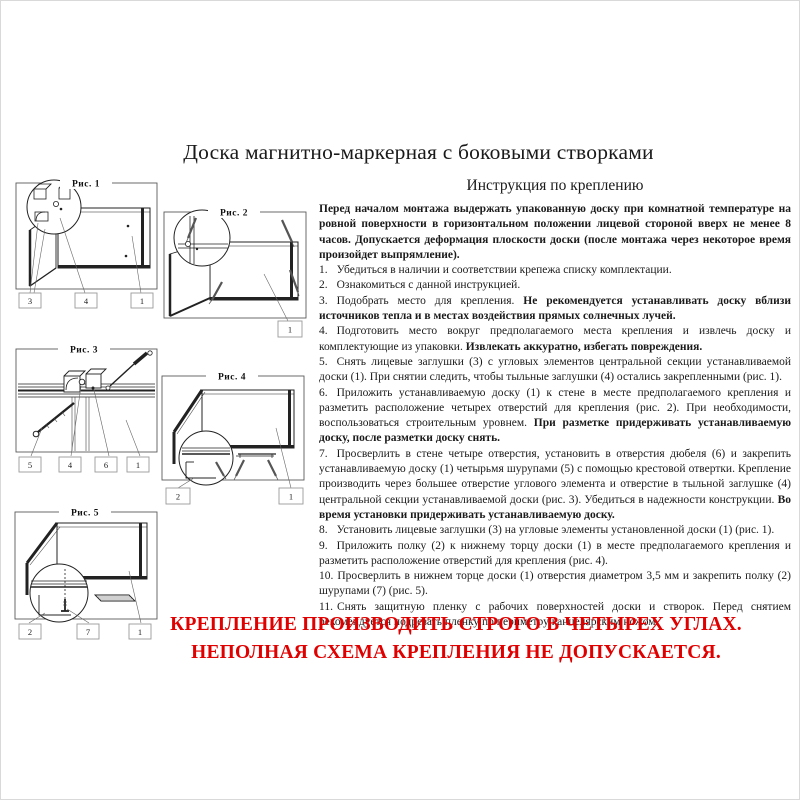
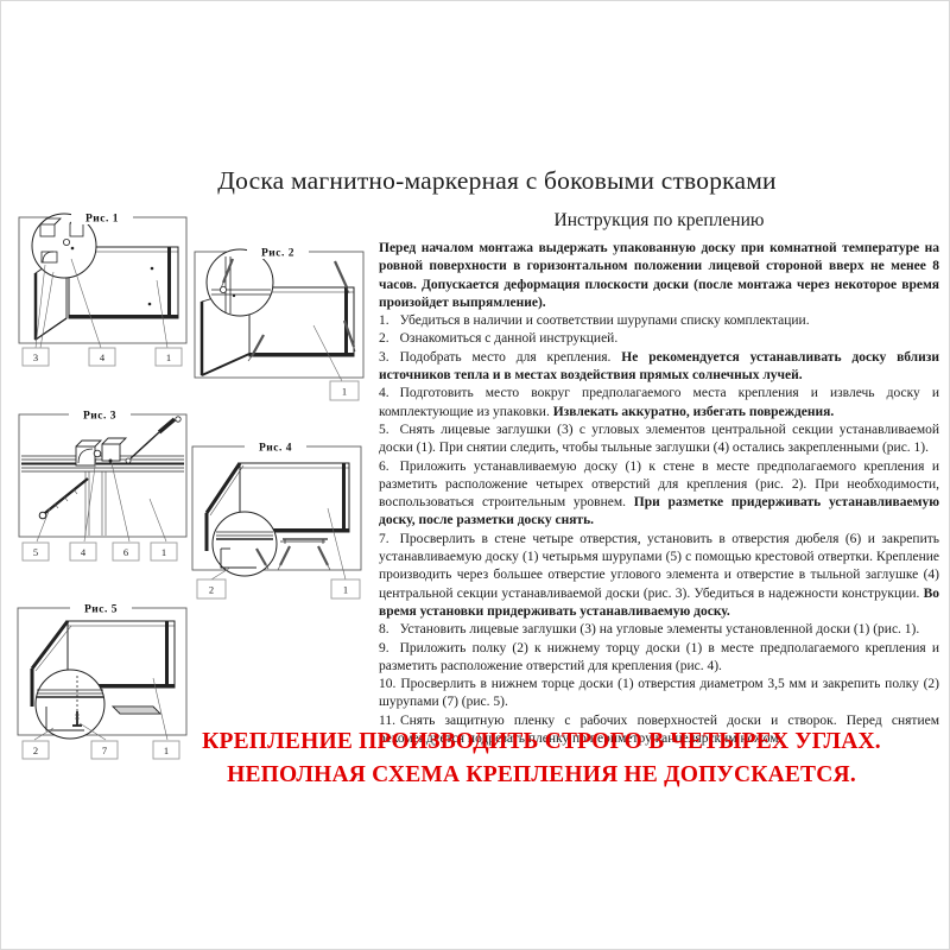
  Доска магнитно-маркерная с боковыми створками
  Рис. 1
  3
  4
  1
  Рис. 2
  1
  Рис. 3
  5
  4
  6
  1
  Рис. 4
  2
  1
  Рис. 5
  2
  7
  1
  Инструкция по креплению
  Перед началом монтажа выдержать упакованную доску при комнатной температуре на ровной поверхности в горизонтальном положении лицевой стороной вверх не менее 8 часов. Допускается деформация плоскости доски (после монтажа через некоторое время произойдет выпрямление).
- 1. Убедиться в наличии и соответствии крепежа списку комплектации.
+ 1. Убедиться в наличии и соответствии шурупами списку комплектации.
  2. Ознакомиться с данной инструкцией.
  3. Подобрать место для крепления. Не рекомендуется устанавливать доску вблизи источников тепла и в местах воздействия прямых солнечных лучей.
  4. Подготовить место вокруг предполагаемого места крепления и извлечь доску и комплектующие из упаковки. Извлекать аккуратно, избегать повреждения.
  5. Снять лицевые заглушки (3) с угловых элементов центральной секции устанавливаемой доски (1). При снятии следить, чтобы тыльные заглушки (4) остались закрепленными (рис. 1).
  6. Приложить устанавливаемую доску (1) к стене в месте предполагаемого крепления и разметить расположение четырех отверстий для крепления (рис. 2). При необходимости, воспользоваться строительным уровнем. При разметке придерживать устанавливаемую доску, после разметки доску снять.
  7. Просверлить в стене четыре отверстия, установить в отверстия дюбеля (6) и закрепить устанавливаемую доску (1) четырьмя шурупами (5) с помощью крестовой отвертки. Крепление производить через большее отверстие углового элемента и отверстие в тыльной заглушке (4) центральной секции устанавливаемой доски (рис. 3). Убедиться в надежности конструкции. Во время установки придерживать устанавливаемую доску.
  8. Установить лицевые заглушки (3) на угловые элементы установленной доски (1) (рис. 1).
  9. Приложить полку (2) к нижнему торцу доски (1) в месте предполагаемого крепления и разметить расположение отверстий для крепления (рис. 4).
  10. Просверлить в нижнем торце доски (1) отверстия диаметром 3,5 мм и закрепить полку (2) шурупами (7) (рис. 5).
  11. Снять защитную пленку с рабочих поверхностей доски и створок. Перед снятием рекомендуется подрезать пленку по периметру канцелярским ножом.
  КРЕПЛЕНИЕ ПРОИЗВОДИТЬ СТРОГО В ЧЕТЫРЕХ УГЛАХ.
  НЕПОЛНАЯ СХЕМА КРЕПЛЕНИЯ НЕ ДОПУСКАЕТСЯ.
